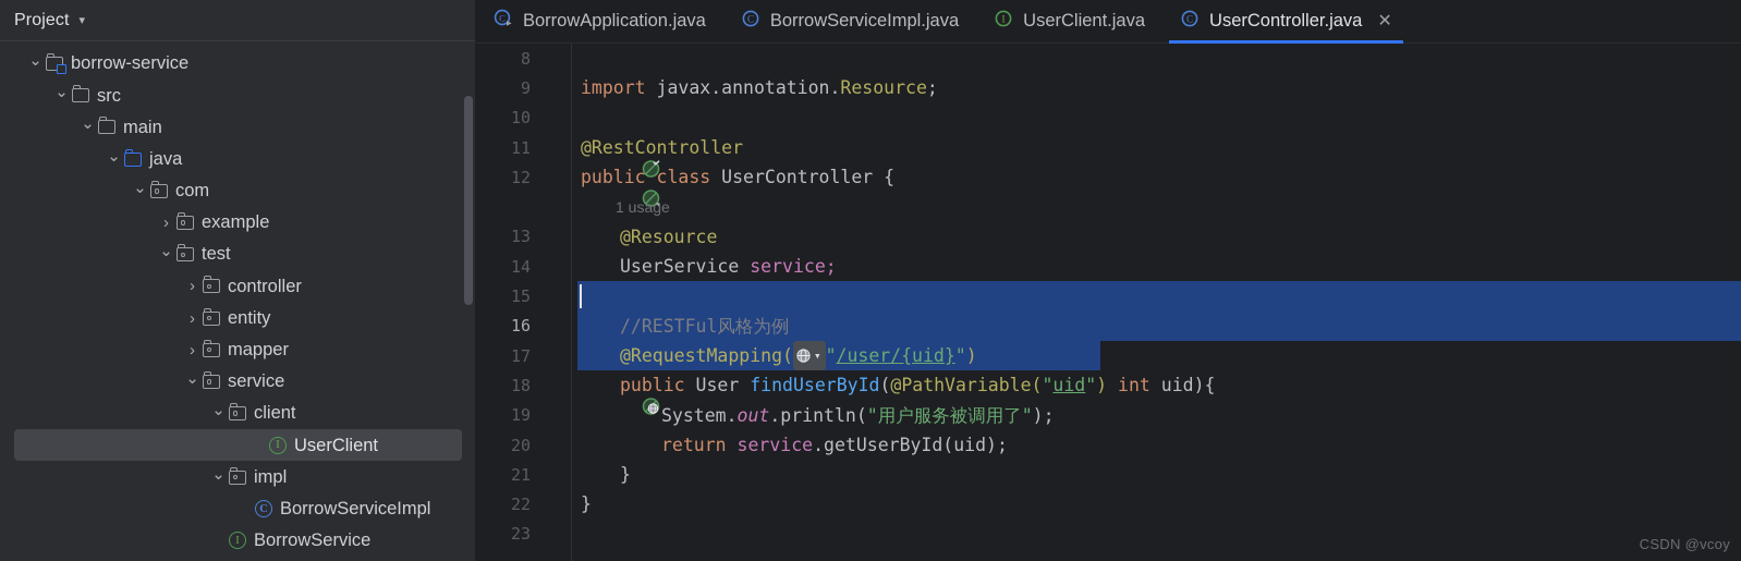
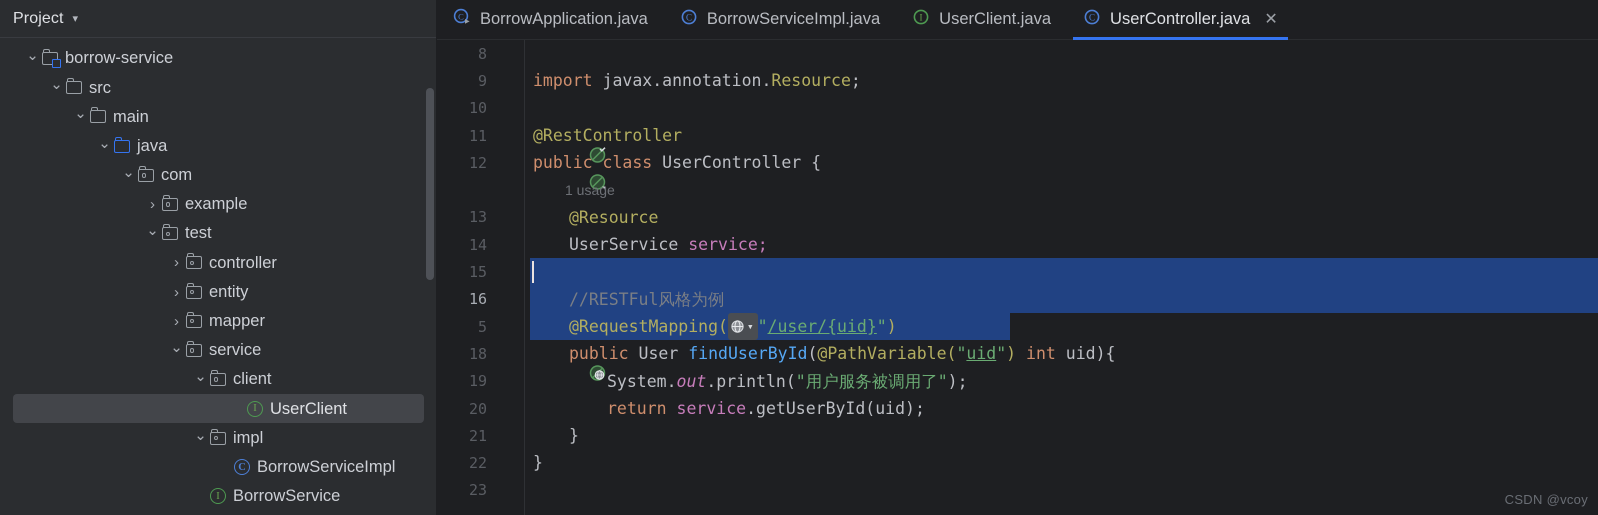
  Project
  ▾
  borrow-service
  src
  main
  java
  com
  example
  test
  controller
  entity
  mapper
  service
  client
  I
  UserClient
  impl
  C
  BorrowServiceImpl
  I
  BorrowService
  C
  BorrowApplication.java
  C
  BorrowServiceImpl.java
  I
  UserClient.java
  C
  UserController.java
  ✕
  8
  9
  import javax.annotation.Resource;
  10
  11
  @RestController
  12
  public class UserController {
  1 usage
  13
  @Resource
  14
  UserService service;
  15
  16
  //RESTFul风格为例
- 17
+ 5
  @RequestMapping(
  ▾
  "/user/{uid}")
  18
  public User findUserById(@PathVariable("uid") int uid){
  19
  System.out.println("用户服务被调用了");
  20
  return service.getUserById(uid);
  21
  }
  22
  }
  23
  CSDN @vcoy
